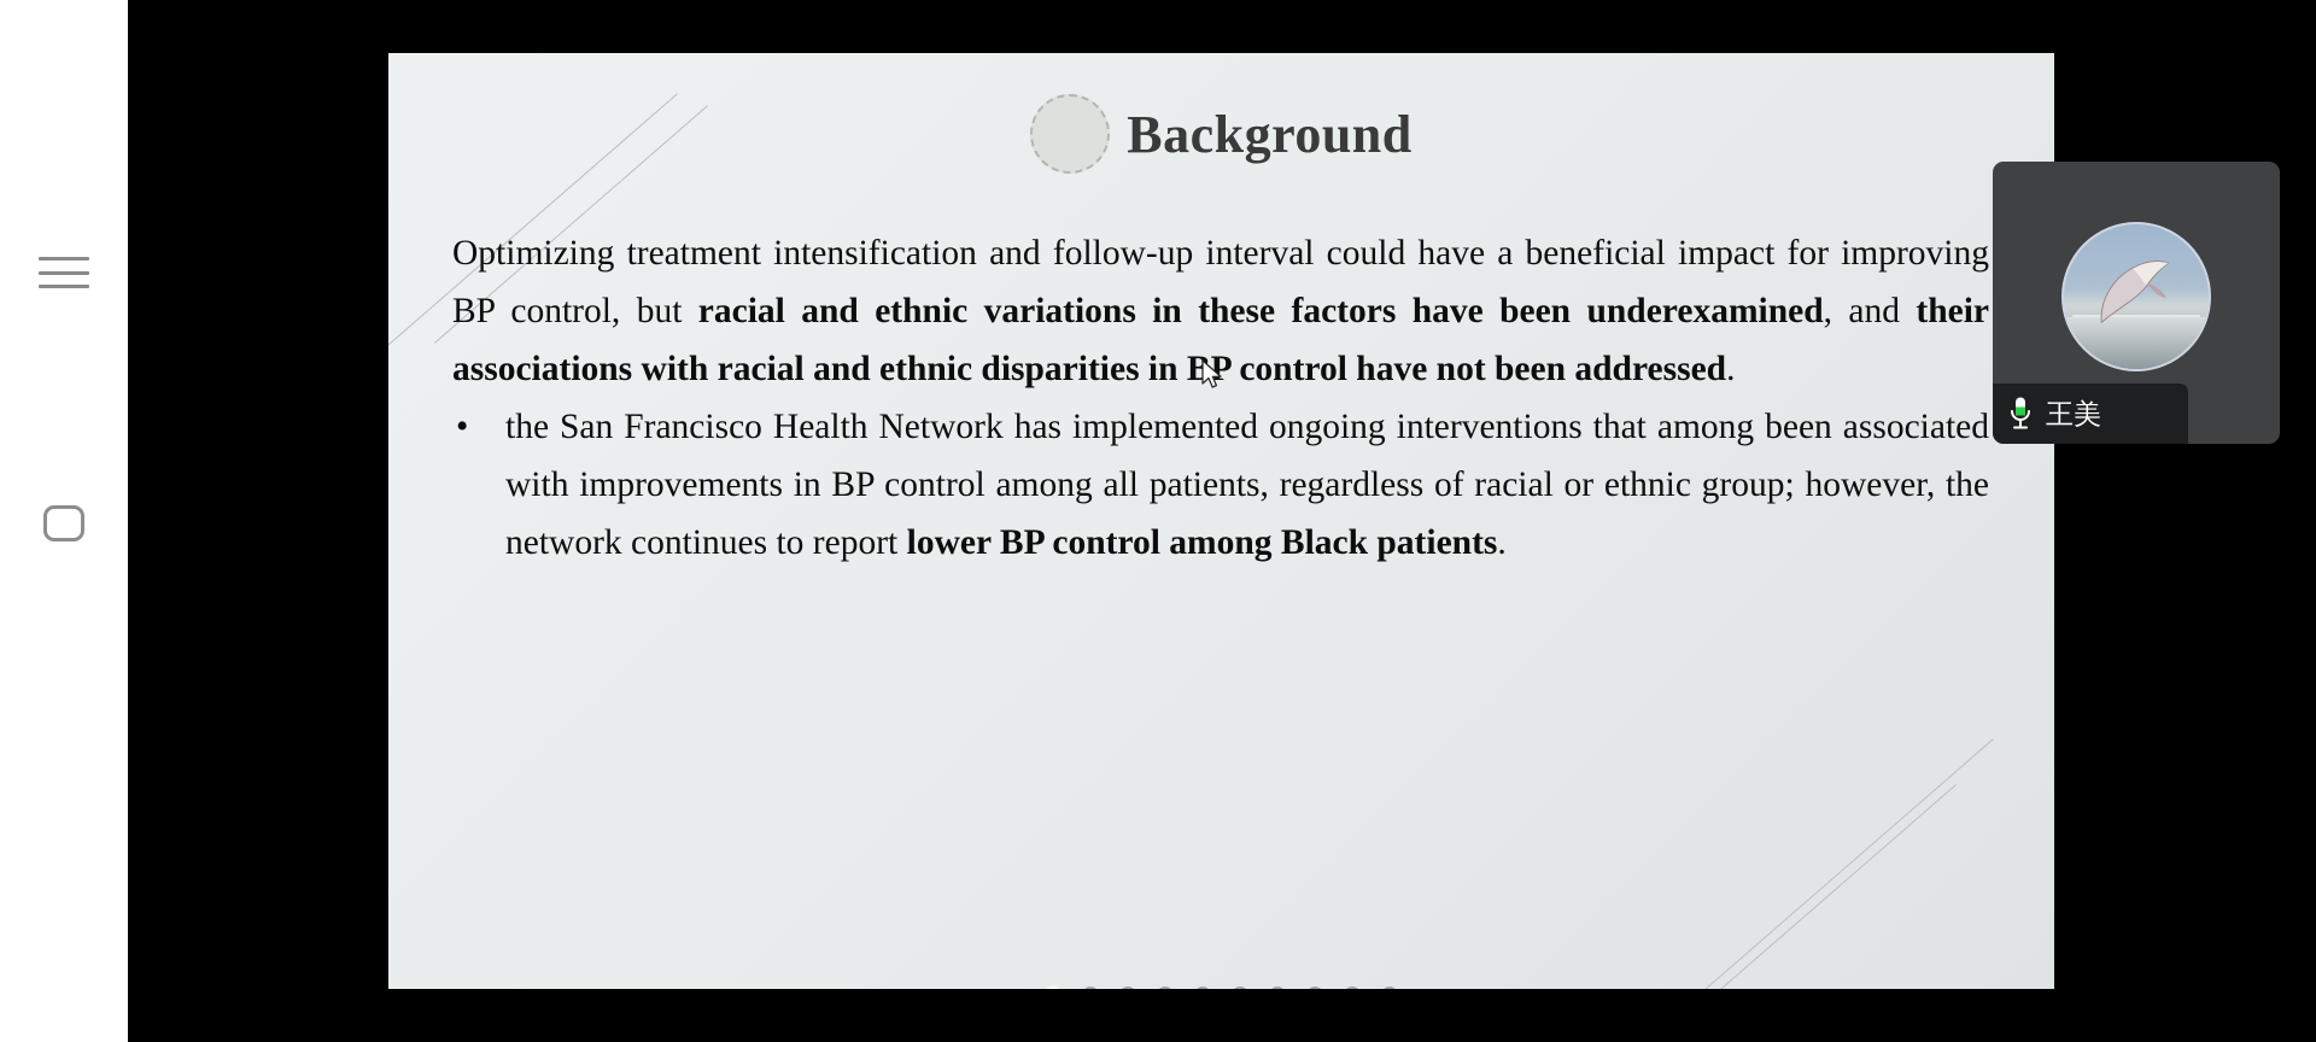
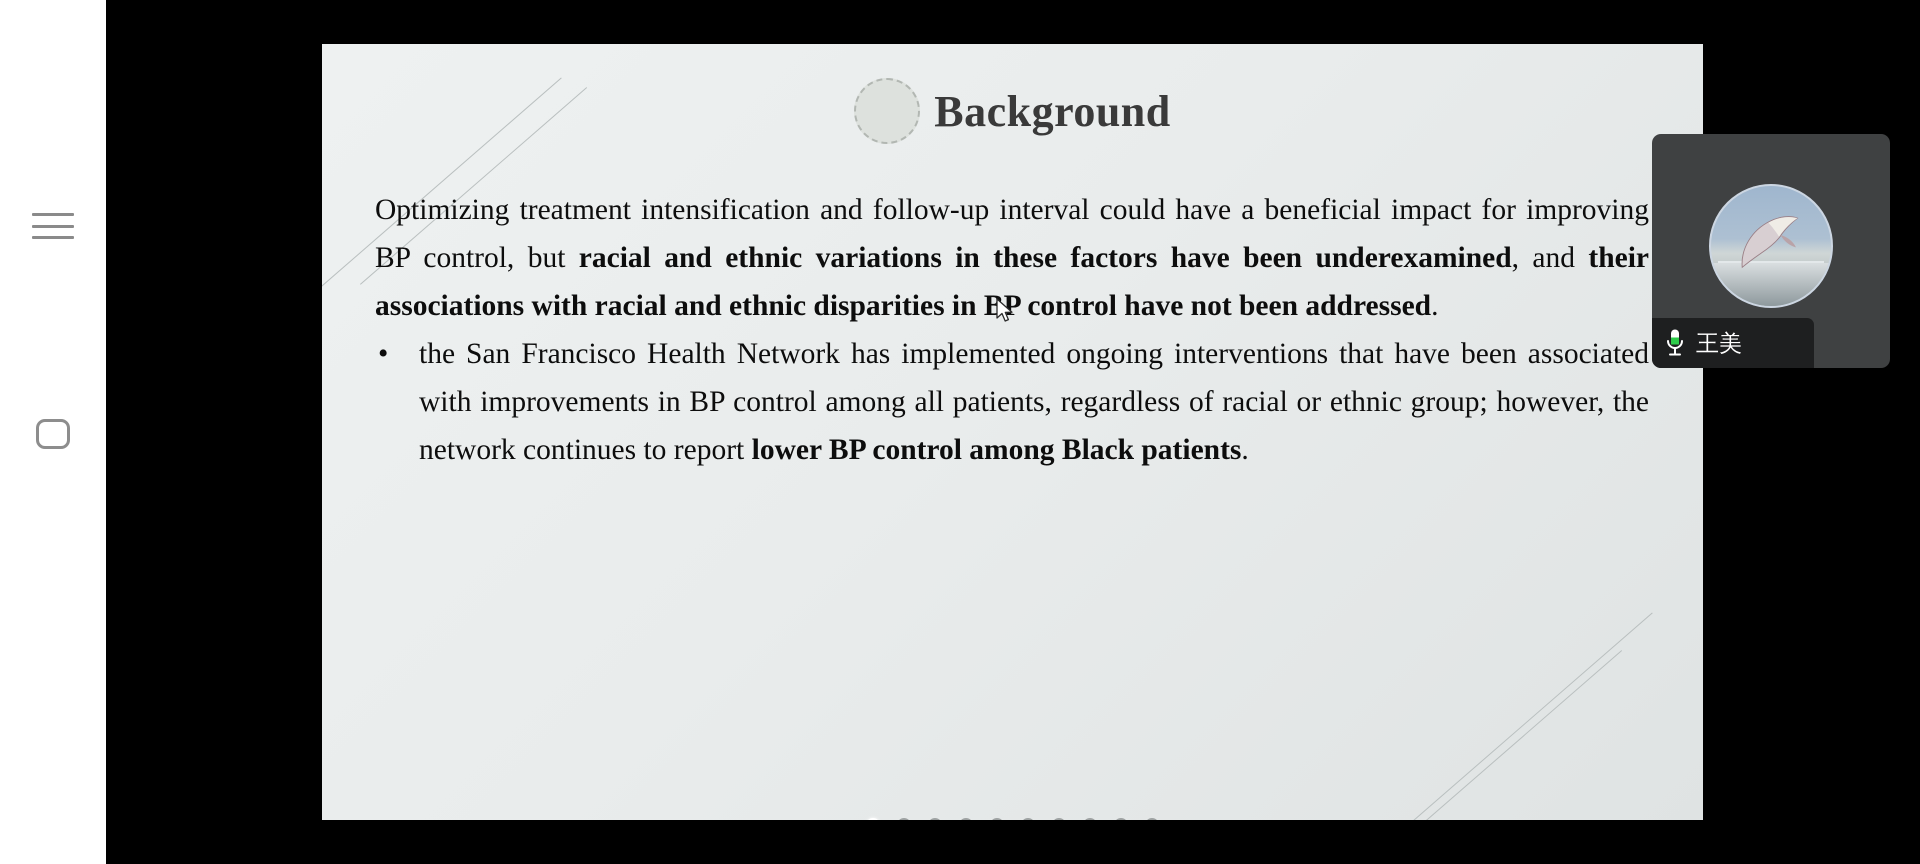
  Background
  Optimizing treatment intensification and follow-up interval could have a beneficial impact for improving BP control, but racial and ethnic variations in these factors have been underexamined, and their associations with racial and ethnic disparities in BP control have not been addressed.
  •
- the San Francisco Health Network has implemented ongoing interventions that among been associated with improvements in BP control among all patients, regardless of racial or ethnic group; however, the network continues to report lower BP control among Black patients.
+ the San Francisco Health Network has implemented ongoing interventions that have been associated with improvements in BP control among all patients, regardless of racial or ethnic group; however, the network continues to report lower BP control among Black patients.
  王美
